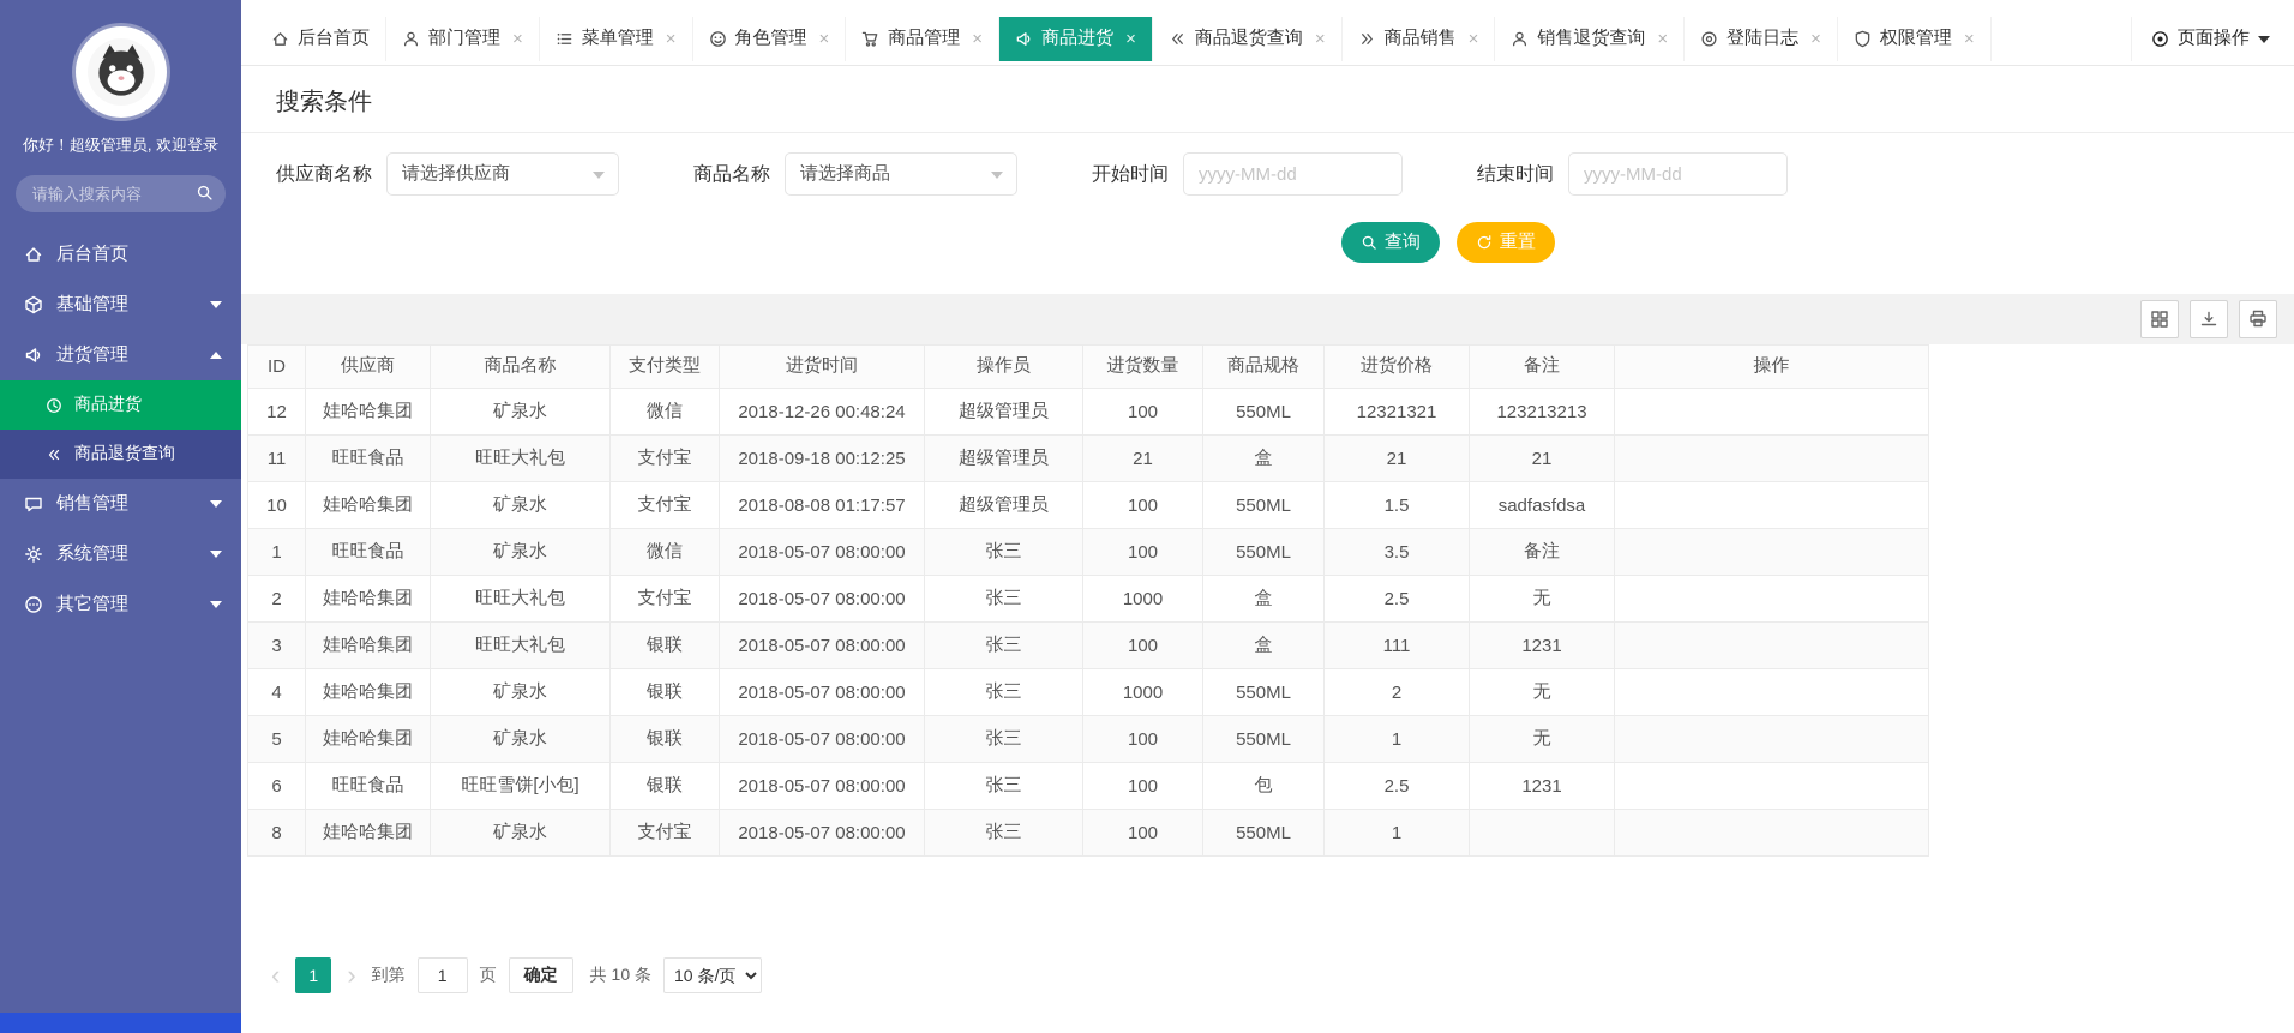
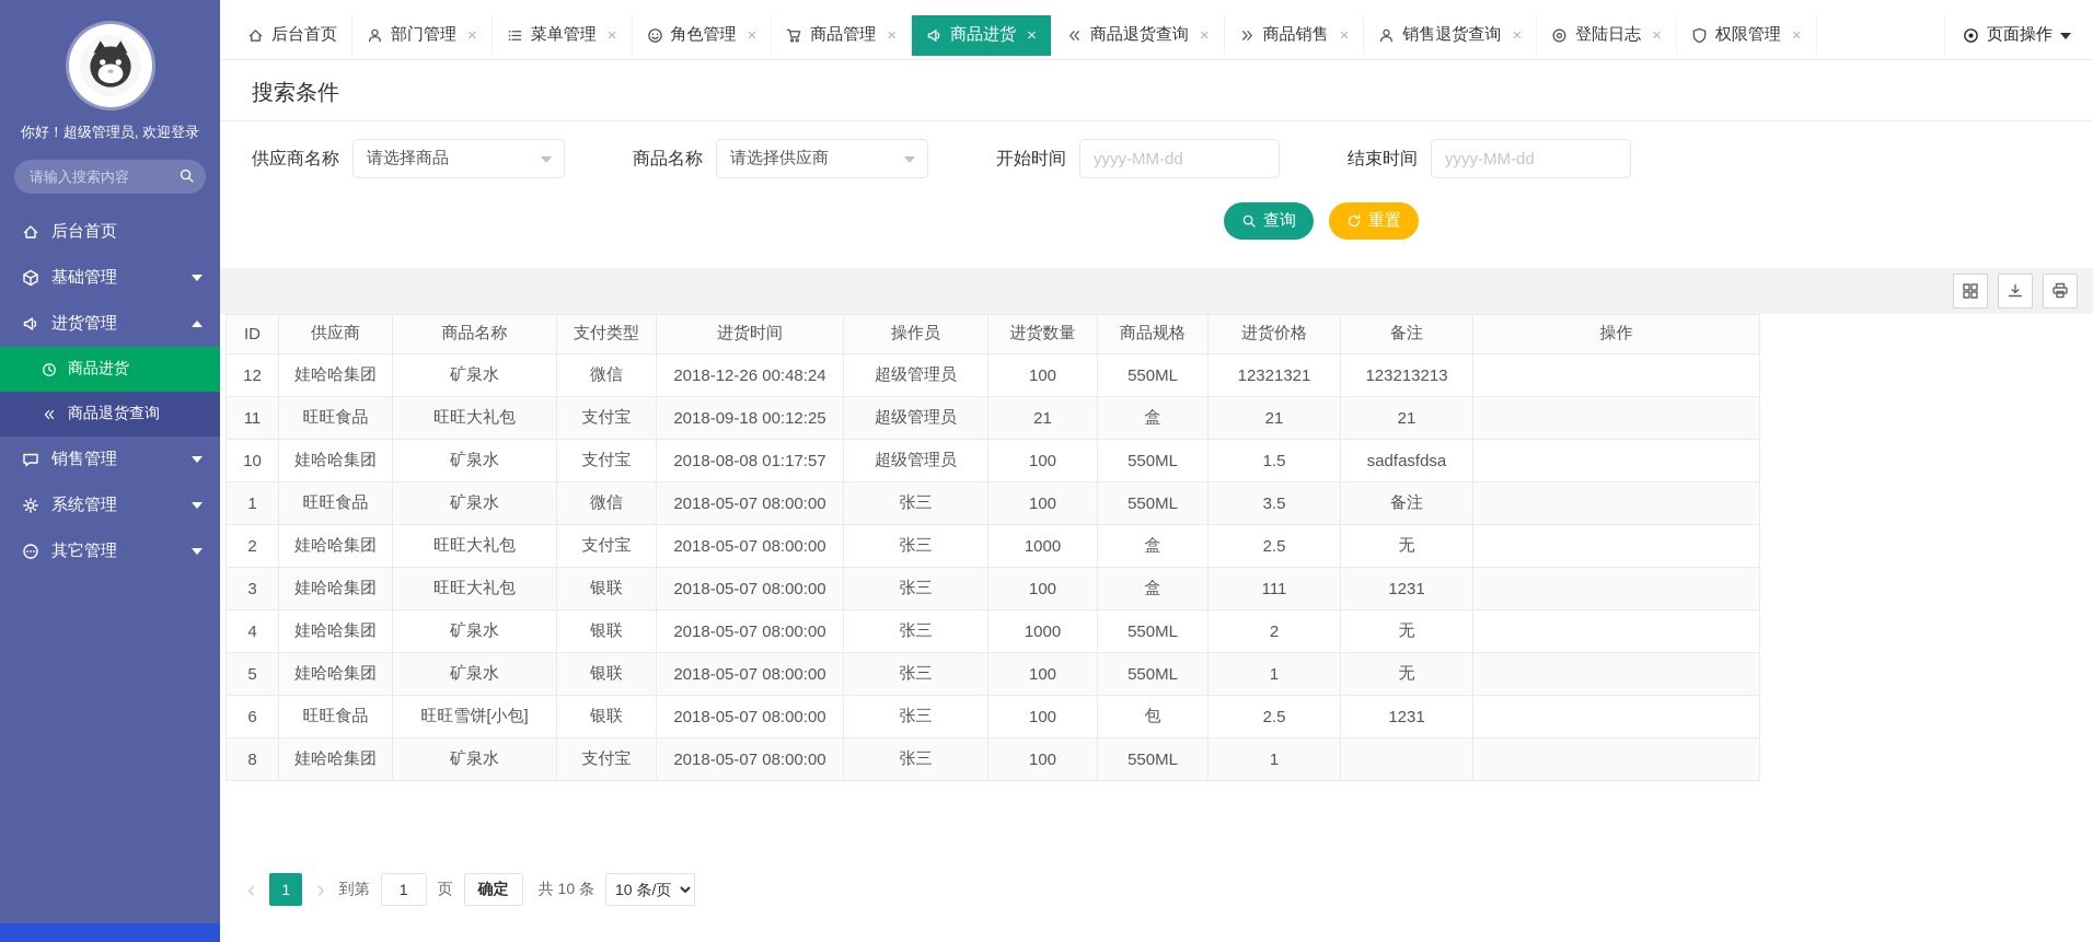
  你好！超级管理员, 欢迎登录
  请输入搜索内容
  后台首页
  基础管理
  进货管理
  商品进货
  商品退货查询
  销售管理
  系统管理
  其它管理
  后台首页
  部门管理
  ×
  菜单管理
  ×
  角色管理
  ×
  商品管理
  ×
  商品进货
  ×
  商品退货查询
  ×
  商品销售
  ×
  销售退货查询
  ×
  登陆日志
  ×
  权限管理
  ×
  页面操作
  搜索条件
  供应商名称
- 请选择供应商
+ 请选择商品
  商品名称
- 请选择商品
+ 请选择供应商
  开始时间
  yyyy-MM-dd
  结束时间
  yyyy-MM-dd
  查询
  重置
  ID	供应商	商品名称	支付类型	进货时间	操作员	进货数量	商品规格	进货价格	备注	操作
  12	娃哈哈集团	矿泉水	微信	2018-12-26 00:48:24	超级管理员	100	550ML	12321321	123213213
  11	旺旺食品	旺旺大礼包	支付宝	2018-09-18 00:12:25	超级管理员	21	盒	21	21
  10	娃哈哈集团	矿泉水	支付宝	2018-08-08 01:17:57	超级管理员	100	550ML	1.5	sadfasfdsa
  1	旺旺食品	矿泉水	微信	2018-05-07 08:00:00	张三	100	550ML	3.5	备注
  2	娃哈哈集团	旺旺大礼包	支付宝	2018-05-07 08:00:00	张三	1000	盒	2.5	无
  3	娃哈哈集团	旺旺大礼包	银联	2018-05-07 08:00:00	张三	100	盒	111	1231
  4	娃哈哈集团	矿泉水	银联	2018-05-07 08:00:00	张三	1000	550ML	2	无
  5	娃哈哈集团	矿泉水	银联	2018-05-07 08:00:00	张三	100	550ML	1	无
  6	旺旺食品	旺旺雪饼[小包]	银联	2018-05-07 08:00:00	张三	100	包	2.5	1231
  8	娃哈哈集团	矿泉水	支付宝	2018-05-07 08:00:00	张三	100	550ML	1
  ‹
  1
  ›
  到第
  1
  页
  确定
  共 10 条
  10 条/页
